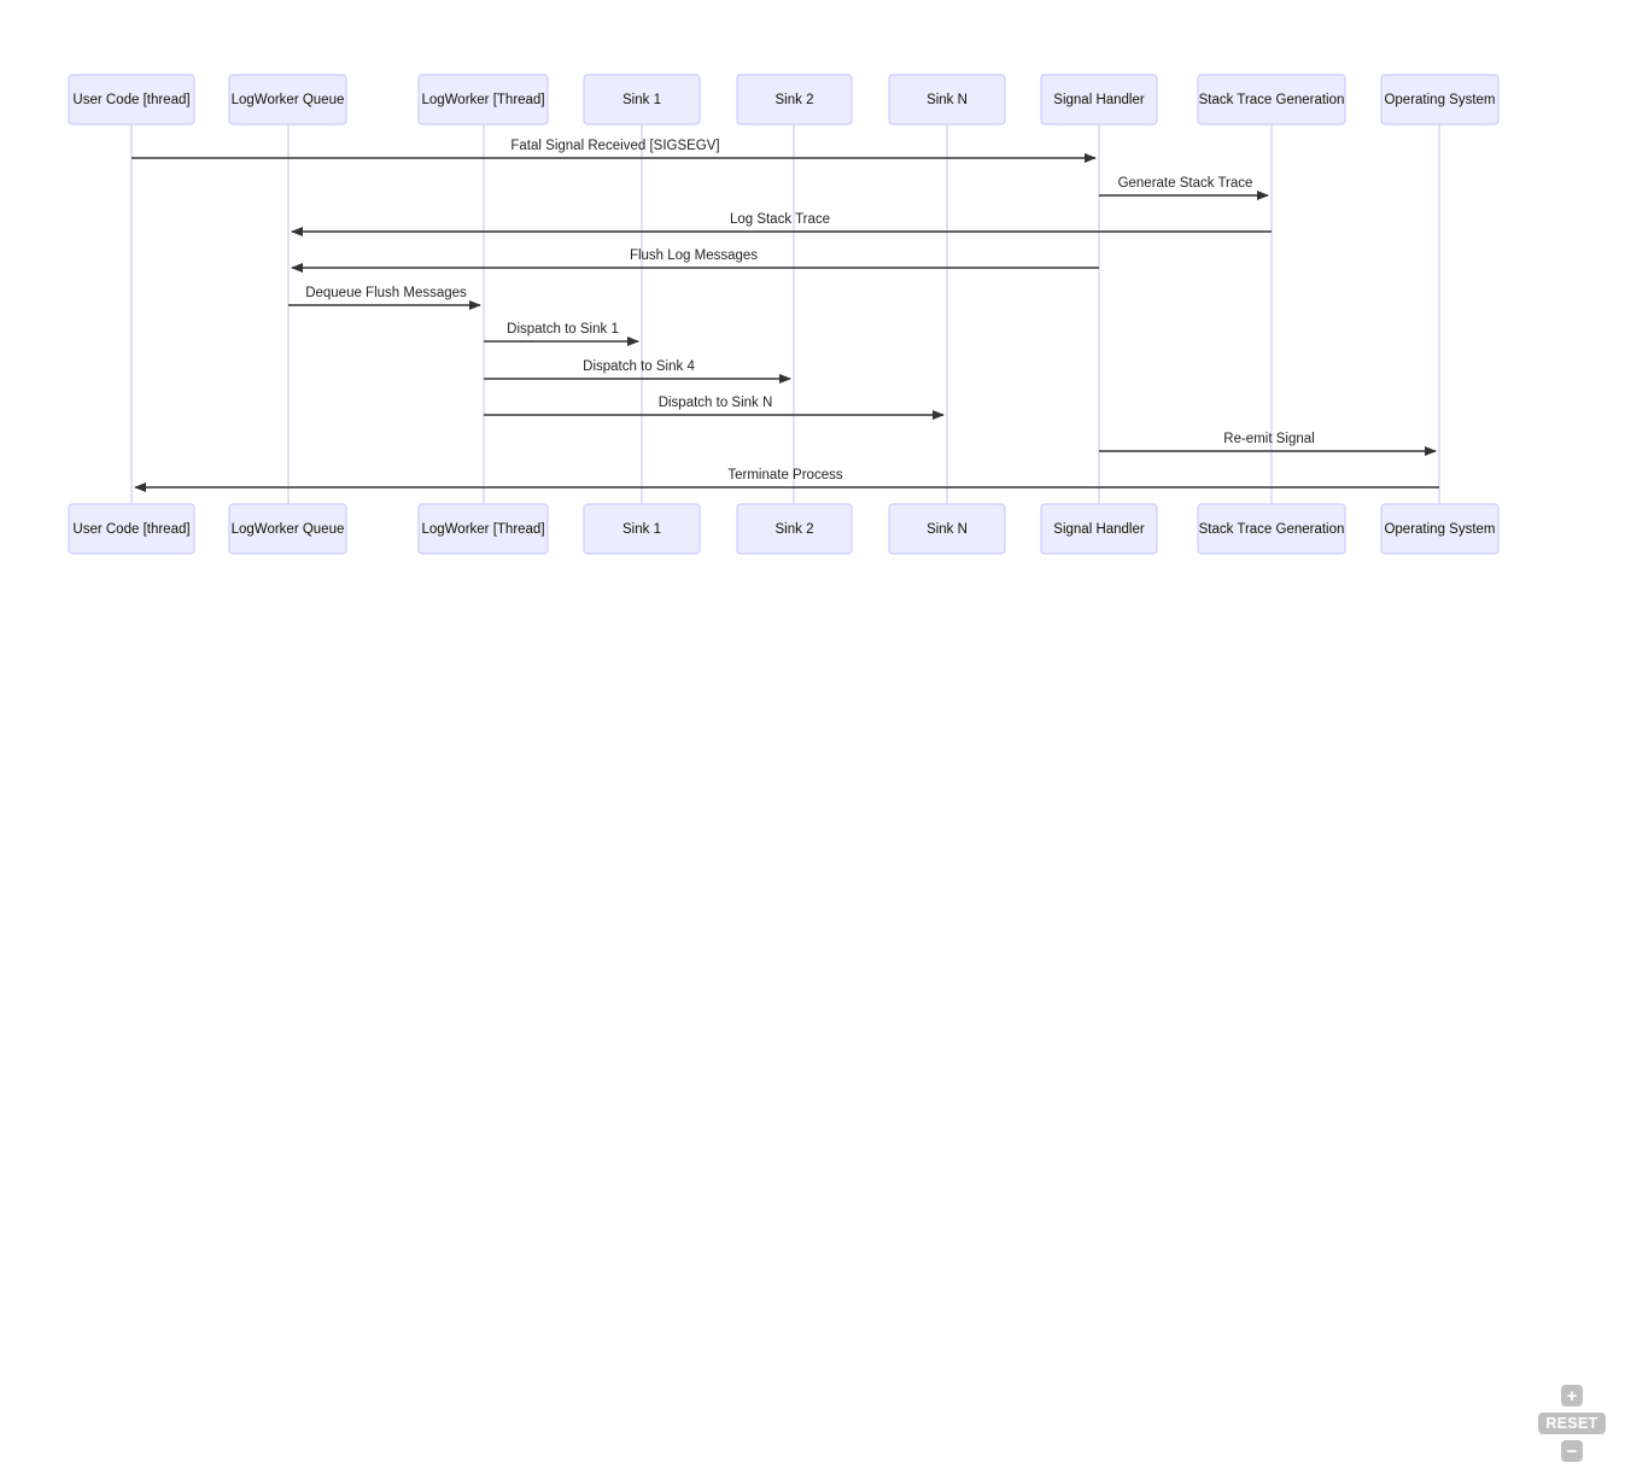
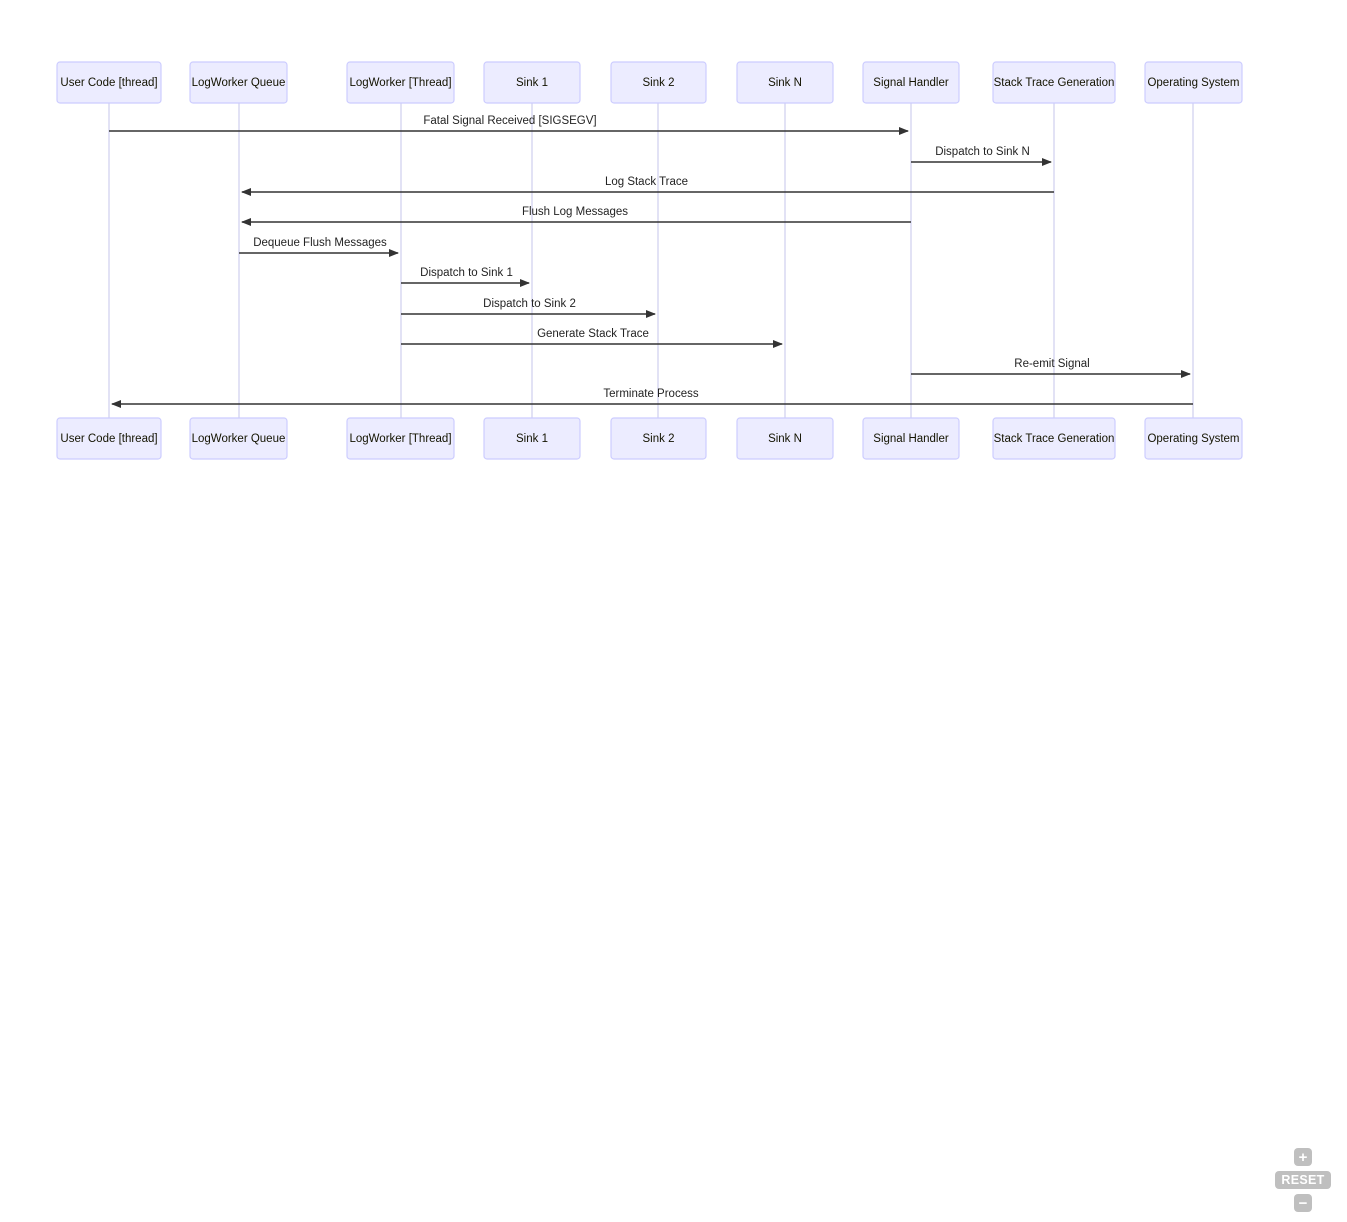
  Fatal Signal Received [SIGSEGV]
- Generate Stack Trace
+ Dispatch to Sink N
  Log Stack Trace
  Flush Log Messages
  Dequeue Flush Messages
  Dispatch to Sink 1
- Dispatch to Sink 4
+ Dispatch to Sink 2
- Dispatch to Sink N
+ Generate Stack Trace
  Re-emit Signal
  Terminate Process
  User Code [thread]
  LogWorker Queue
  LogWorker [Thread]
  Sink 1
  Sink 2
  Sink N
  Signal Handler
  Stack Trace Generation
  Operating System
  User Code [thread]
  LogWorker Queue
  LogWorker [Thread]
  Sink 1
  Sink 2
  Sink N
  Signal Handler
  Stack Trace Generation
  Operating System
  +
  RESET
  −
